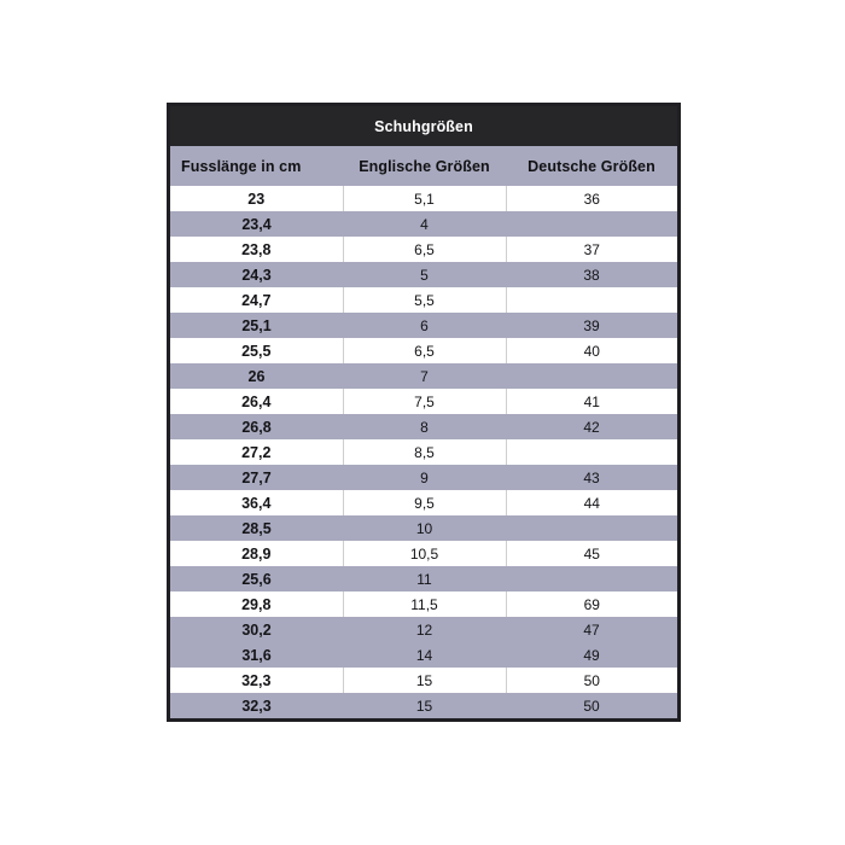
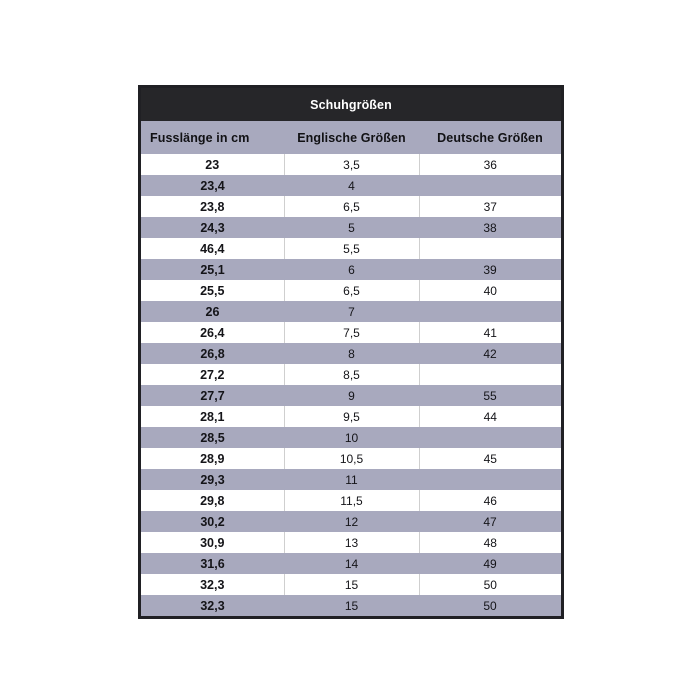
  Schuhgrößen
  Fusslänge in cm	Englische Größen	Deutsche Größen
- 23	5,1	36
+ 23	3,5	36
  23,4	4
  23,8	6,5	37
  24,3	5	38
- 24,7	5,5
+ 46,4	5,5
  25,1	6	39
  25,5	6,5	40
  26	7
  26,4	7,5	41
  26,8	8	42
  27,2	8,5
- 27,7	9	43
+ 27,7	9	55
- 36,4	9,5	44
+ 28,1	9,5	44
  28,5	10
  28,9	10,5	45
- 25,6	11
+ 29,3	11
- 29,8	11,5	69
+ 29,8	11,5	46
  30,2	12	47
+ 30,9	13	48
  31,6	14	49
  32,3	15	50
  32,3	15	50
